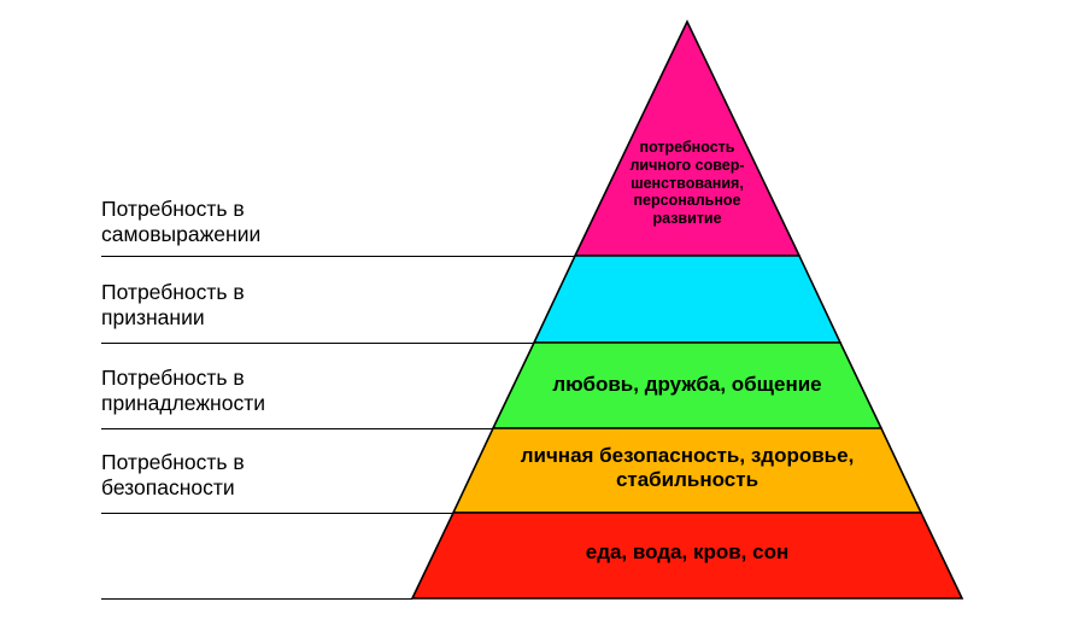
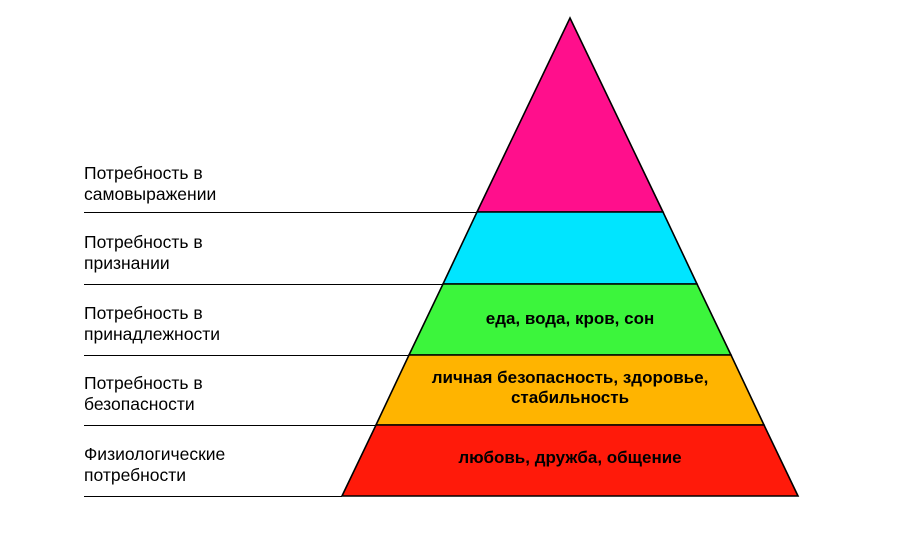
- потребность
- личного совер-
- шенствования,
- персональное
- развитие
- любовь, дружба, общение
+ еда, вода, кров, сон
  личная безопасность, здоровье,
  стабильность
- еда, вода, кров, сон
+ любовь, дружба, общение
  Потребность в
  самовыражении
  Потребность в
  признании
  Потребность в
  принадлежности
  Потребность в
  безопасности
+ Физиологические
+ потребности
